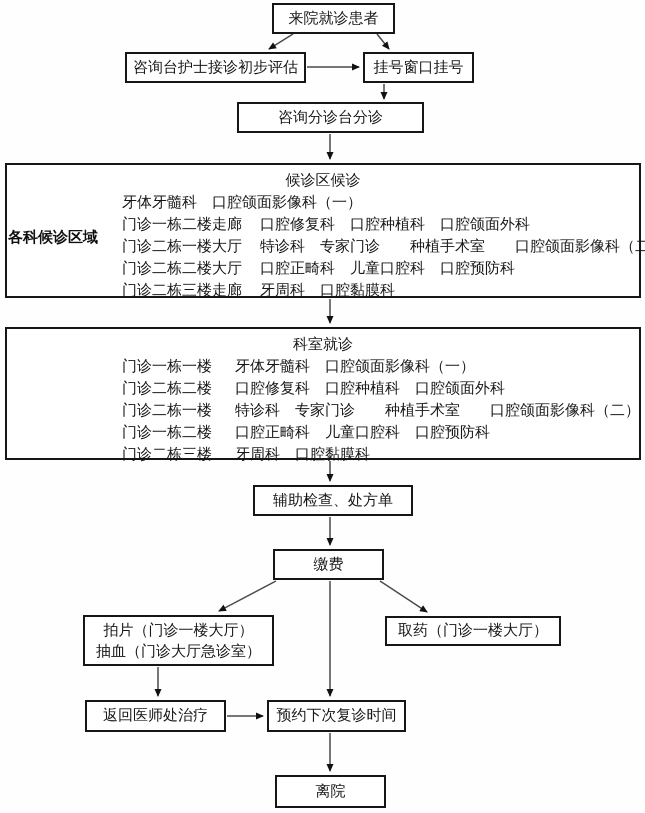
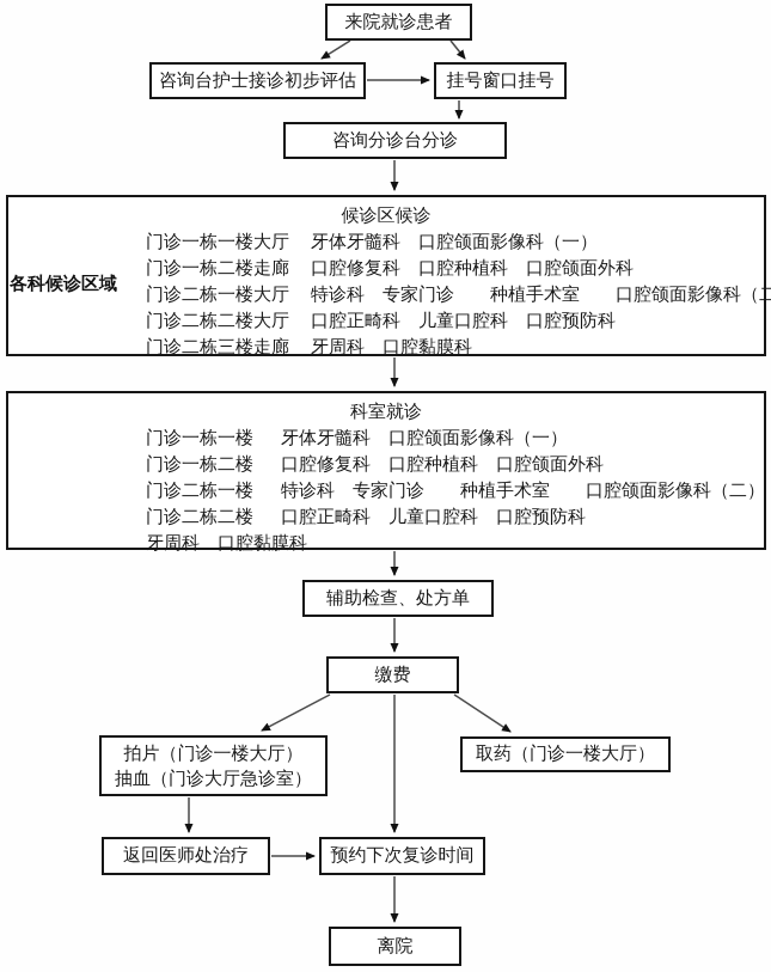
  来院就诊患者
  咨询台护士接诊初步评估
  挂号窗口挂号
  咨询分诊台分诊
  候诊区候诊
+ 门诊一栋一楼大厅
  牙体牙髓科 口腔颌面影像科（一）
  门诊一栋二楼走廊
  口腔修复科 口腔种植科 口腔颌面外科
  门诊二栋一楼大厅
  特诊科 专家门诊 种植手术室 口腔颌面影像科（二
  门诊二栋二楼大厅
  口腔正畸科 儿童口腔科 口腔预防科
  门诊二栋三楼走廊
  牙周科 口腔黏膜科
  各科候诊区域
  科室就诊
  门诊一栋一楼
  牙体牙髓科 口腔颌面影像科（一）
- 门诊二栋二楼
+ 门诊一栋二楼
  口腔修复科 口腔种植科 口腔颌面外科
  门诊二栋一楼
  特诊科 专家门诊 种植手术室 口腔颌面影像科（二）
- 门诊一栋二楼
+ 门诊二栋二楼
  口腔正畸科 儿童口腔科 口腔预防科
- 门诊二栋三楼
  牙周科 口腔黏膜科
  辅助检查、处方单
  缴费
  拍片（门诊一楼大厅）
  抽血（门诊大厅急诊室）
  取药（门诊一楼大厅）
  返回医师处治疗
  预约下次复诊时间
  离院
